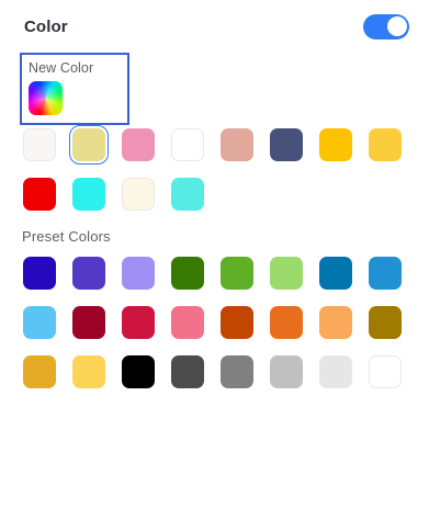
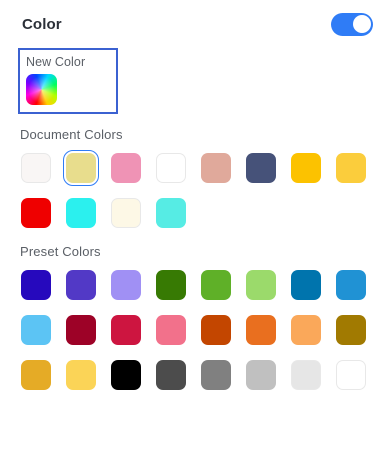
  Color
  New Color
+ Document Colors
  Preset Colors
